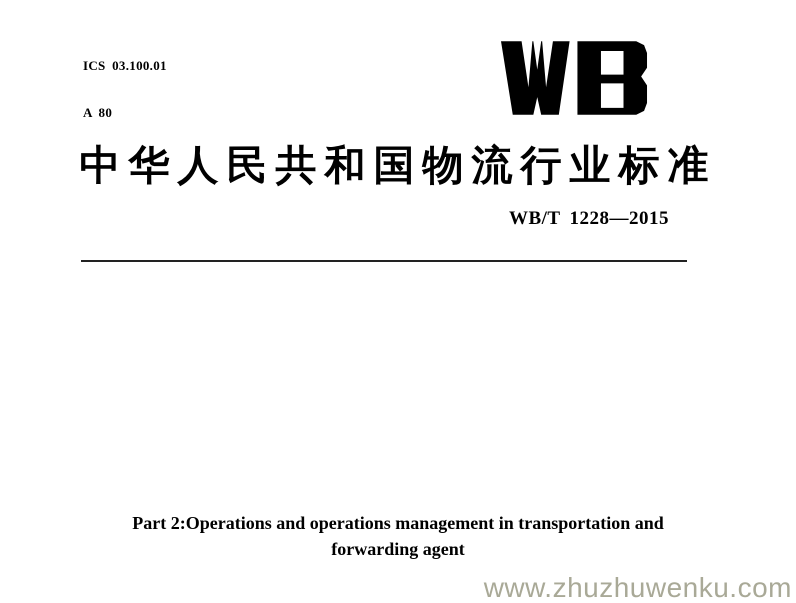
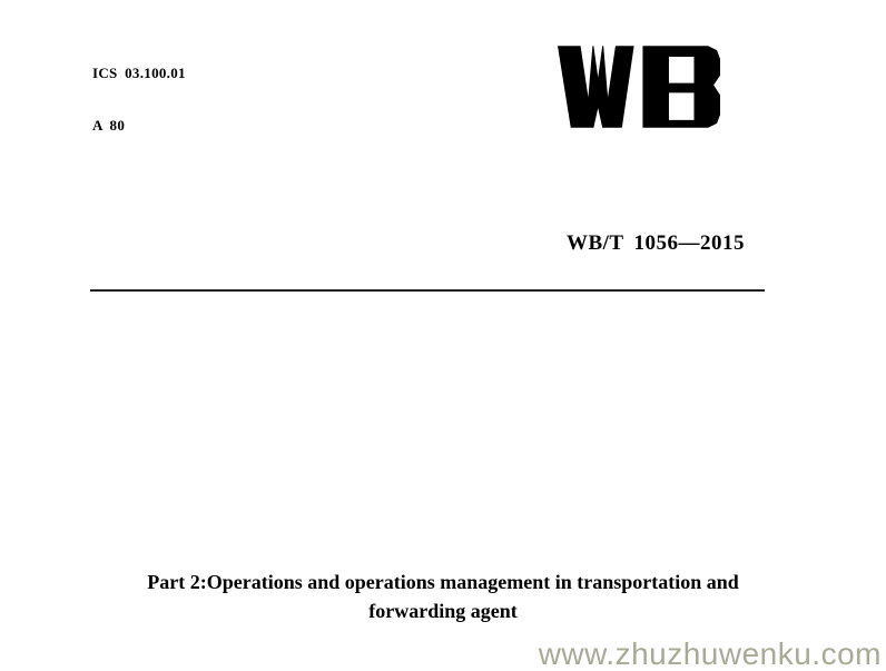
  ICS 03.100.01
  A 80
- 中华人民共和国物流行业标准
- WB/T 1228—2015
+ WB/T 1056—2015
  Part 2:Operations and operations management in transportation and
  forwarding agent
  www.zhuzhuwenku.com
